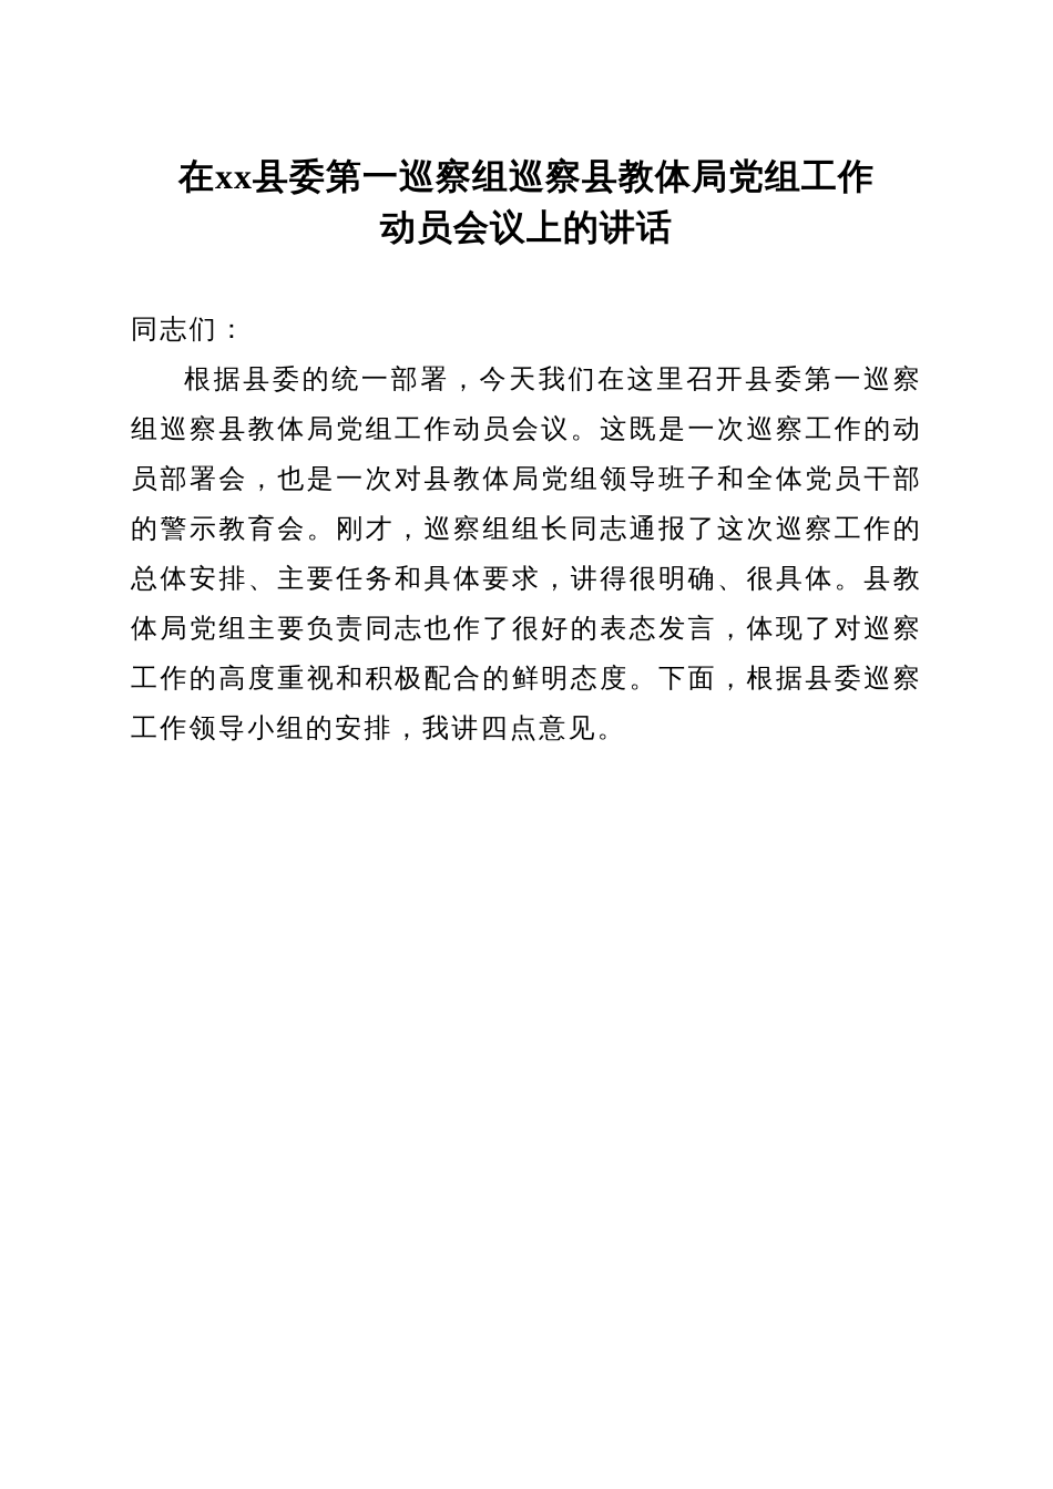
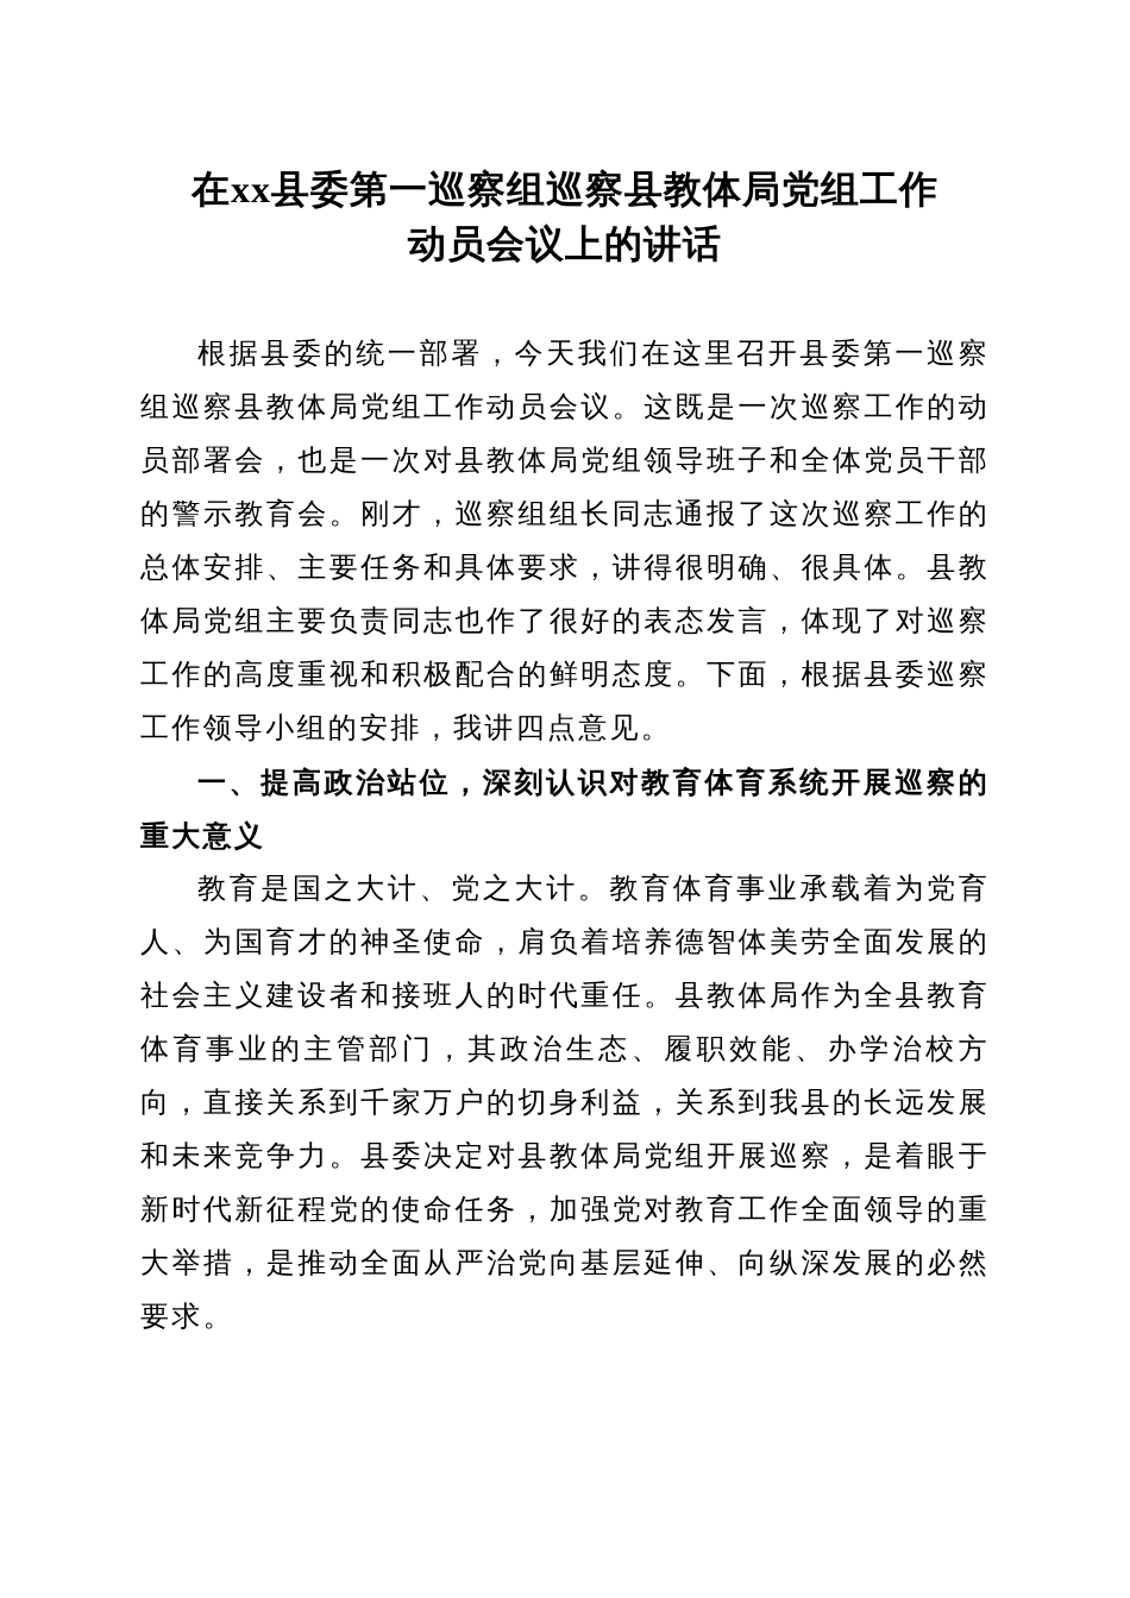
  在xx县委第一巡察组巡察县教体局党组工作
  动员会议上的讲话
- 同志们：
  根据县委的统一部署，今天我们在这里召开县委第一巡察组巡察县教体局党组工作动员会议。这既是一次巡察工作的动员部署会，也是一次对县教体局党组领导班子和全体党员干部的警示教育会。刚才，巡察组组长同志通报了这次巡察工作的总体安排、主要任务和具体要求，讲得很明确、很具体。县教体局党组主要负责同志也作了很好的表态发言，体现了对巡察工作的高度重视和积极配合的鲜明态度。下面，根据县委巡察工作领导小组的安排，我讲四点意见。
+ 一、提高政治站位，深刻认识对教育体育系统开展巡察的重大意义
+ 教育是国之大计、党之大计。教育体育事业承载着为党育人、为国育才的神圣使命，肩负着培养德智体美劳全面发展的社会主义建设者和接班人的时代重任。县教体局作为全县教育体育事业的主管部门，其政治生态、履职效能、办学治校方向，直接关系到千家万户的切身利益，关系到我县的长远发展和未来竞争力。县委决定对县教体局党组开展巡察，是着眼于新时代新征程党的使命任务，加强党对教育工作全面领导的重大举措，是推动全面从严治党向基层延伸、向纵深发展的必然要求。
